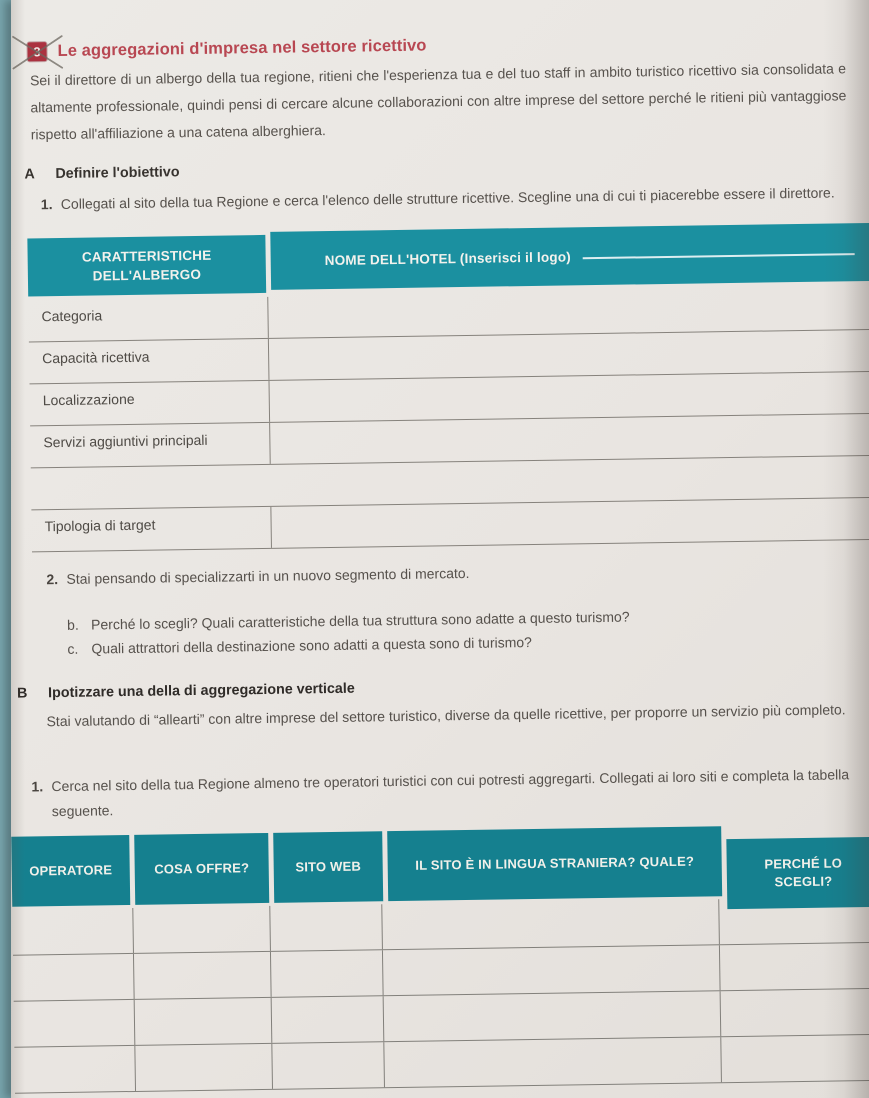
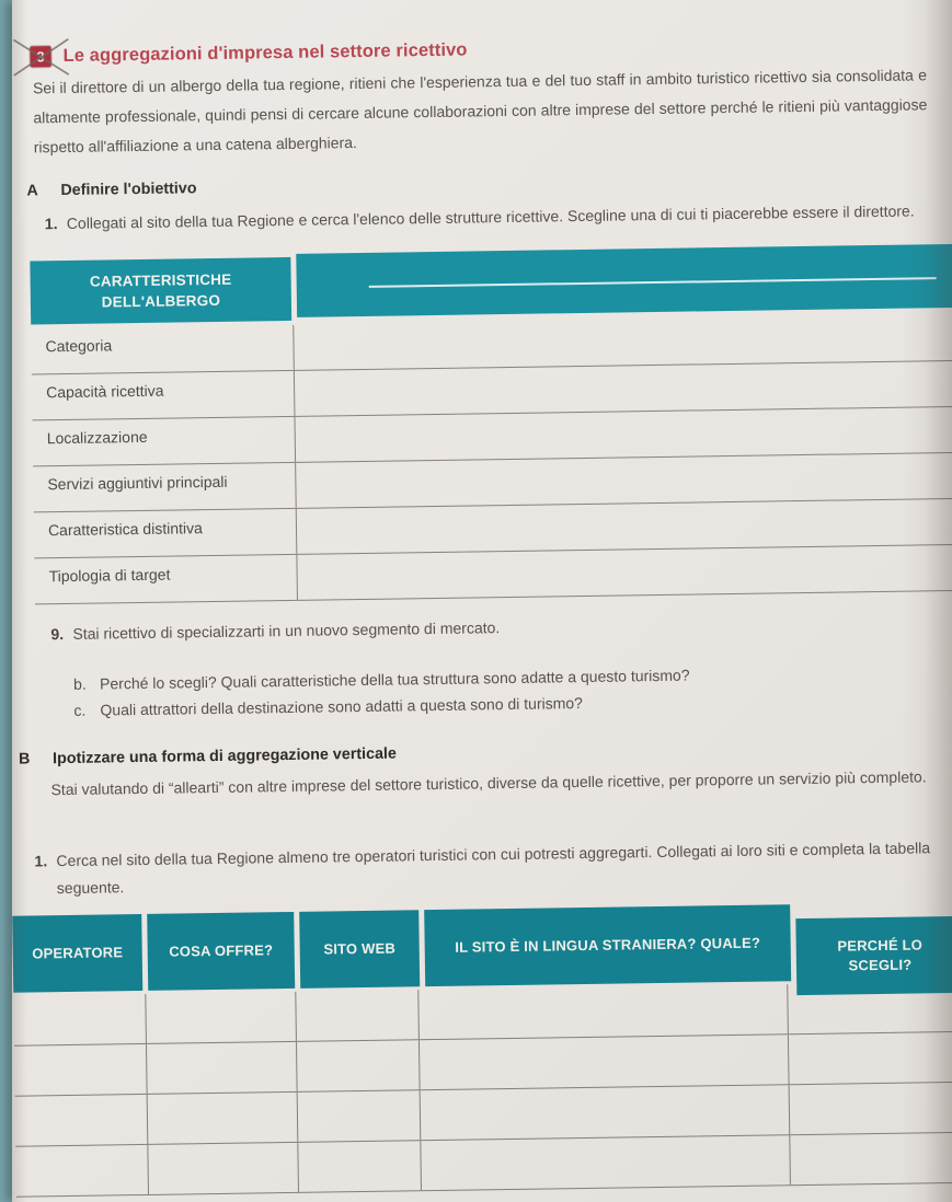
  3
  Le aggregazioni d'impresa nel settore ricettivo
  Sei il direttore di un albergo della tua regione, ritieni che l'esperienza tua e del tuo staff in ambito turistico ricettivo sia consolida altamente professionale, quindi pensi di cercare alcune collaborazioni con altre imprese del settore perché le ritieni più vantagg rispetto all'affiliazione a una catena alberghiera.
  A
  Definire l'obiettivo
  1.
  Collegati al sito della tua Regione e cerca l'elenco delle strutture ricettive. Scegline una di cui ti piacerebbe essere il direttor
  CARATTERISTICHE DELL'ALBERGO
- NOME DELL'HOTEL (Inserisci il logo)
  Categoria
  Capacità ricettiva
  Localizzazione
  Servizi aggiuntivi principali
+ Caratteristica distintiva
  Tipologia di target
- 2.
+ 9.
- Stai pensando di specializzarti in un nuovo segmento di mercato.
+ Stai ricettivo di specializzarti in un nuovo segmento di mercato.
  b.
  Perché lo scegli? Quali caratteristiche della tua struttura sono adatte a questo turismo?
  c.
  Quali attrattori della destinazione sono adatti a questa sono di turismo?
- Ipotizzare una della di aggregazione verticale
+ Ipotizzare una forma di aggregazione verticale
  Stai valutando di “allearti” con altre imprese del settore turistico, diverse da quelle ricettive, per proporre un servizio più compl
  1.
  Cerca nel sito della tua Regione almeno tre operatori turistici con cui potresti aggregarti. Collegati ai loro siti e completa la ta seguente.
  OPERATORE
  COSA OFFRE?
  SITO WEB
  IL SITO È IN LINGUA STRANIERA? QUALE?
  PERCHÉ SCEGL
